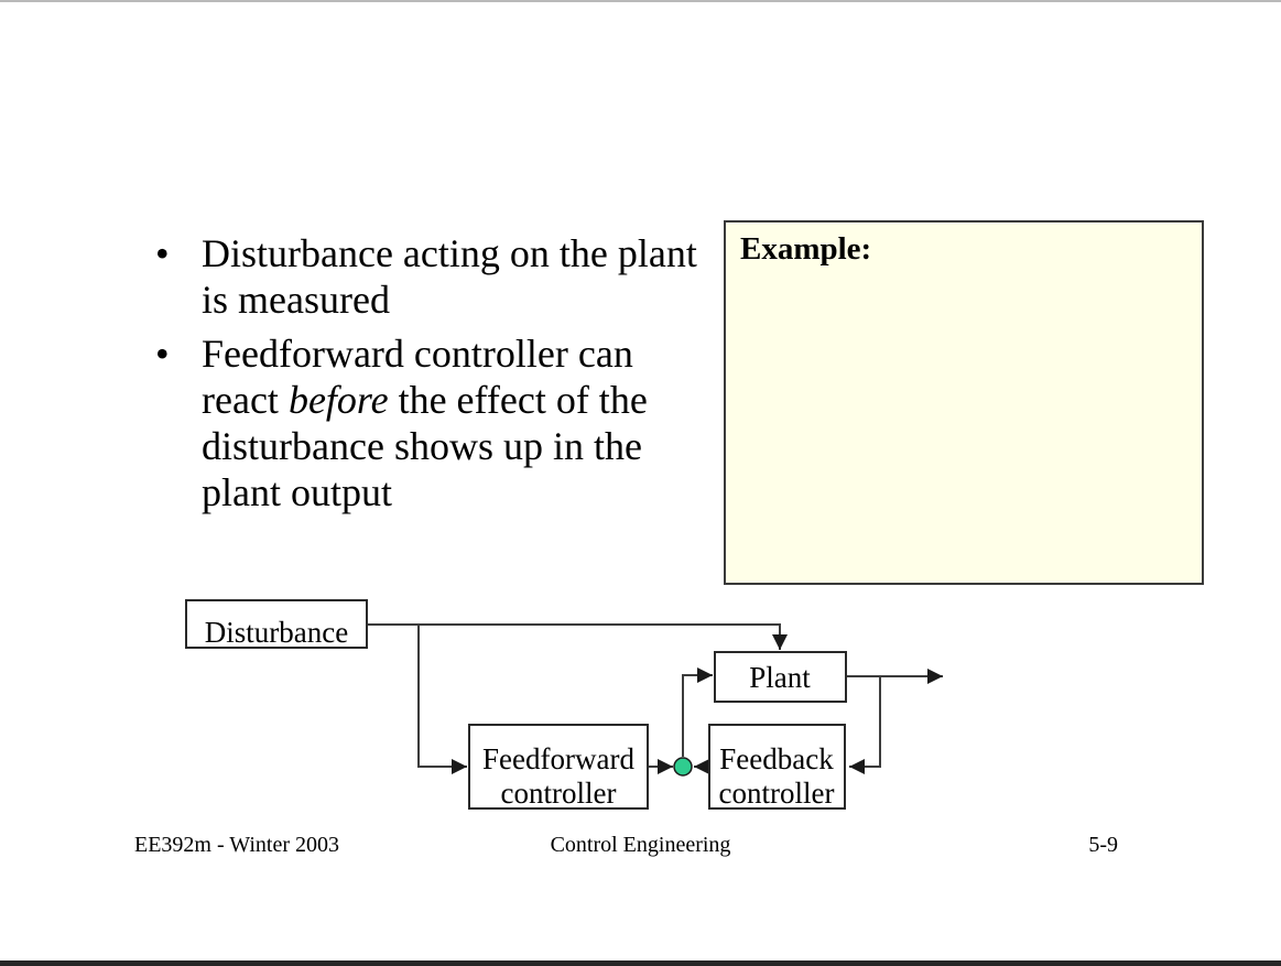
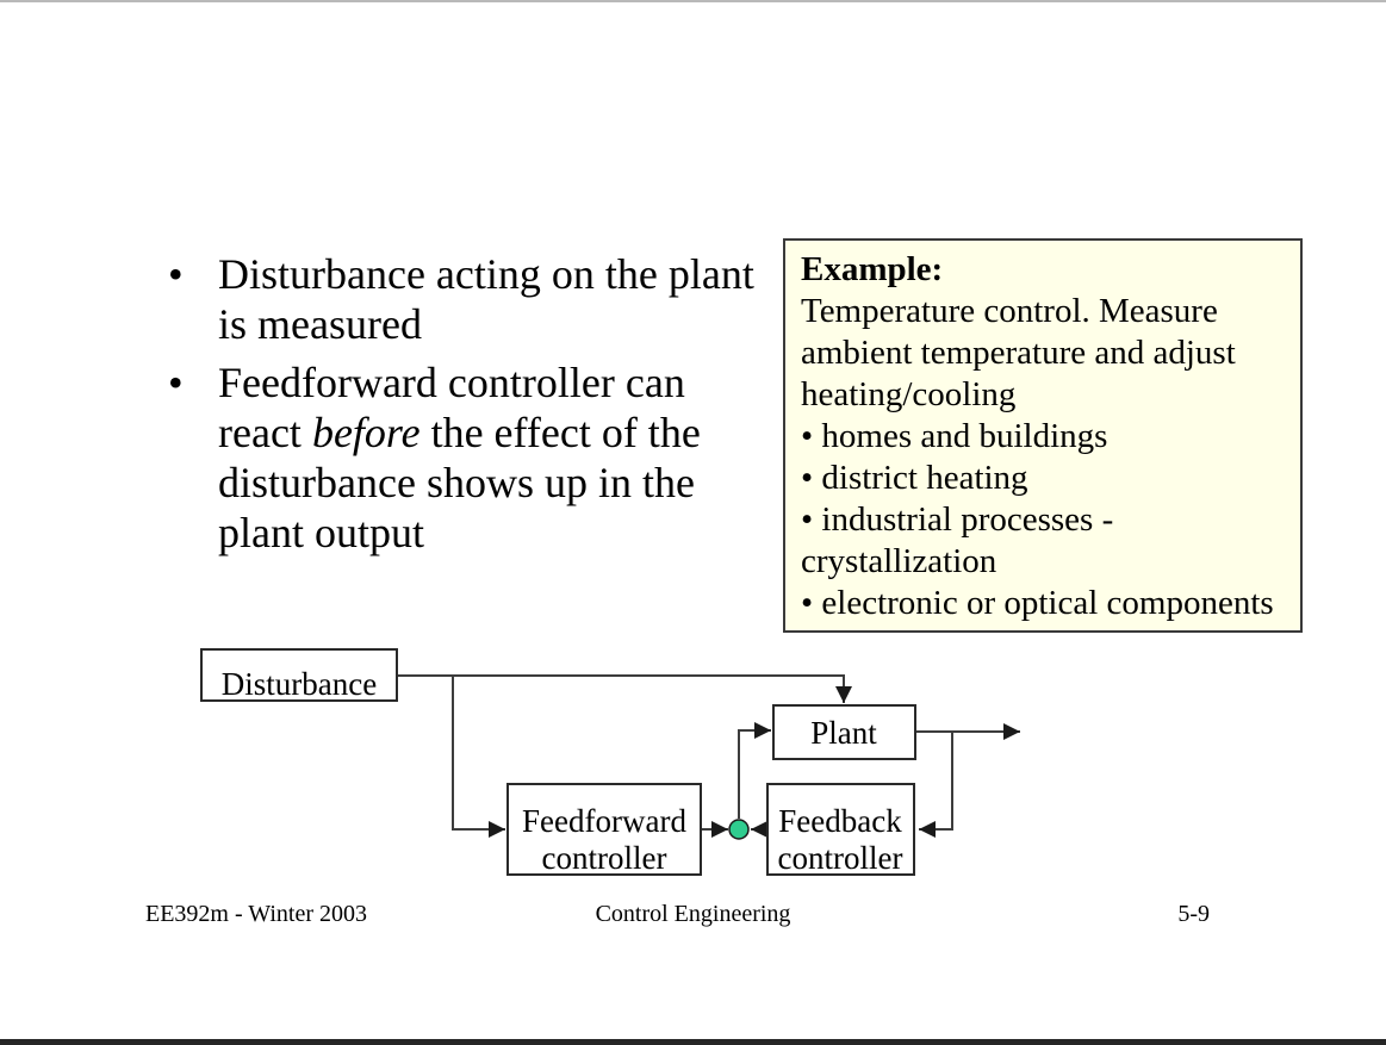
  •
  Disturbance acting on the plant
  is measured
  •
  Feedforward controller can
  react before the effect of the
  disturbance shows up in the
  plant output
  Example:
+ Temperature control. Measure
+ ambient temperature and adjust
+ heating/cooling
+ • homes and buildings
+ • district heating
+ • industrial processes -
+ crystallization
+ • electronic or optical components
  Disturbance
  Plant
  Feedforward
  controller
  Feedback
  controller
  EE392m - Winter 2003
  Control Engineering
  5-9
